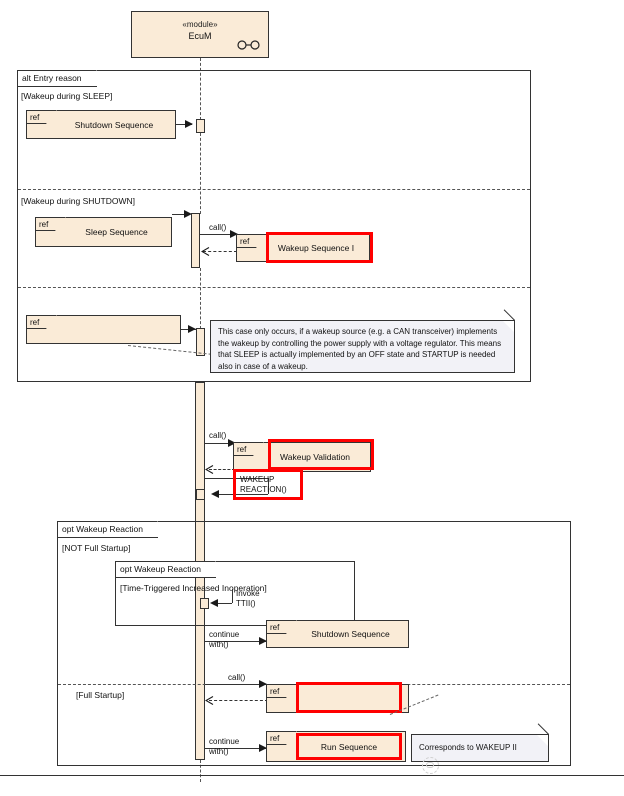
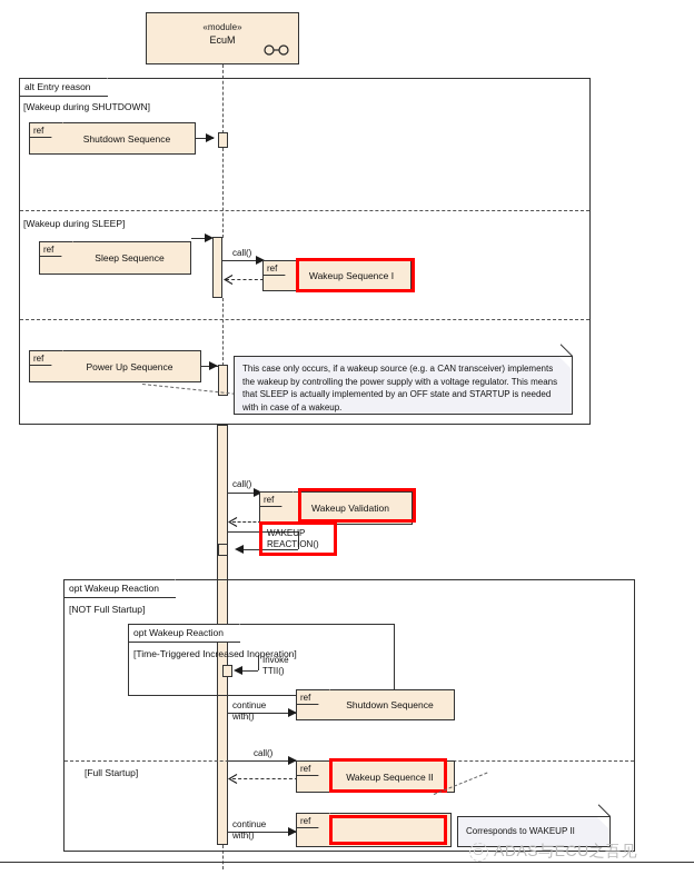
  «module»
  EcuM
  alt Entry reason
- [Wakeup during SLEEP]
+ [Wakeup during SHUTDOWN]
  ref
  Shutdown Sequence
- [Wakeup during SHUTDOWN]
+ [Wakeup during SLEEP]
  ref
  Sleep Sequence
  call()
  ref
  Wakeup Sequence I
  ref
+ Power Up Sequence
- This case only occurs, if a wakeup source (e.g. a CAN transceiver) implements the wakeup by controlling the power supply with a voltage regulator. This means that SLEEP is actually implemented by an OFF state and STARTUP is needed also in case of a wakeup.
+ This case only occurs, if a wakeup source (e.g. a CAN transceiver) implements the wakeup by controlling the power supply with a voltage regulator. This means that SLEEP is actually implemented by an OFF state and STARTUP is needed with in case of a wakeup.
  call()
  ref
  Wakeup Validation
  WAKEUP
  REACTION()
  opt Wakeup Reaction
  [NOT Full Startup]
  opt Wakeup Reaction
  [Time-Triggered Increased Inoperation]
  Invoke
  TTII()
  continue
  with()
  ref
  Shutdown Sequence
  [Full Startup]
  call()
  ref
+ Wakeup Sequence II
  continue
  with()
  ref
- Run Sequence
  Corresponds to WAKEUP II
+ ADAS与ECU之吾见
